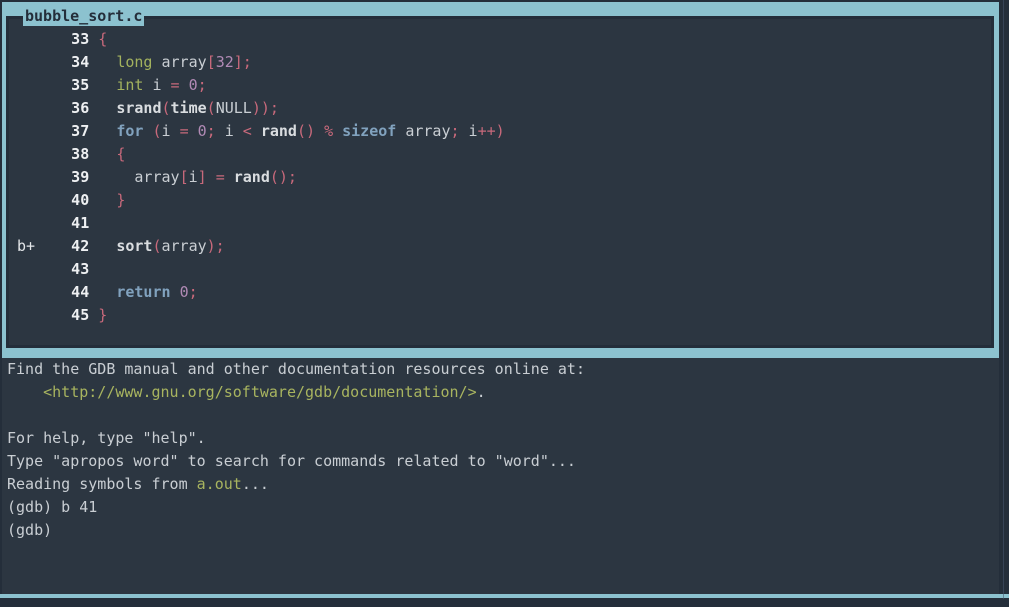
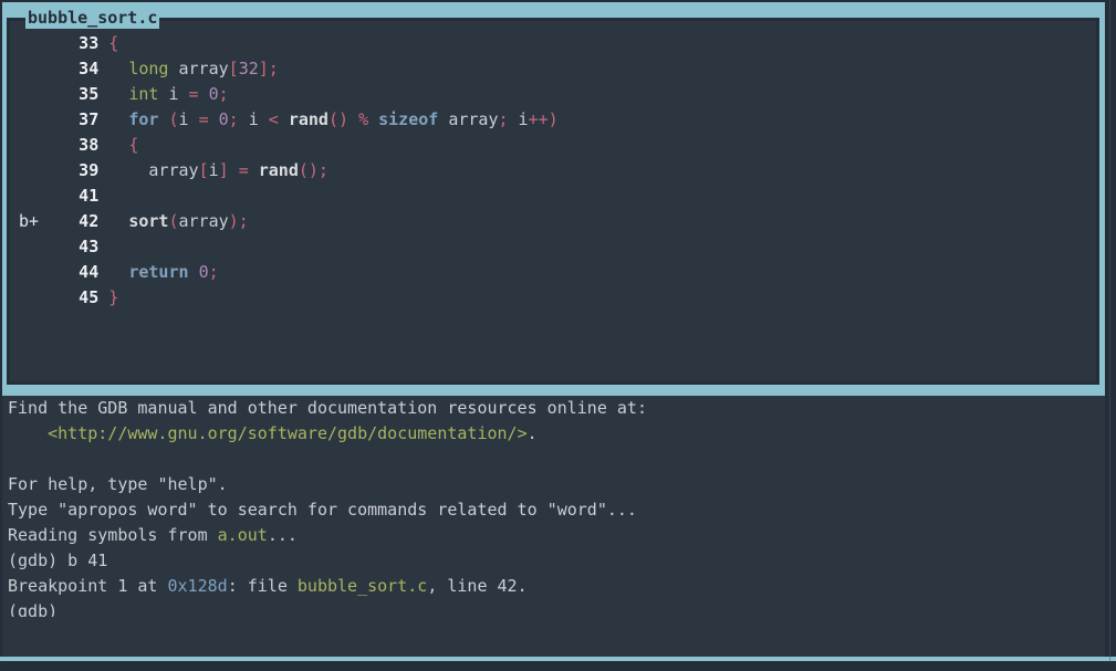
  bubble_sort.c
  33 {
  34 long array[32];
  35 int i = 0;
- 36 srand(time(NULL));
  37 for (i = 0; i < rand() % sizeof array; i++)
  38 {
  39 array[i] = rand();
- 40 }
  41
  b+ 42 sort(array);
  43
  44 return 0;
  45 }
  Find the GDB manual and other documentation resources online at:
  <http://www.gnu.org/software/gdb/documentation/>.
  For help, type "help".
  Type "apropos word" to search for commands related to "word"...
  Reading symbols from a.out...
  (gdb) b 41
+ Breakpoint 1 at 0x128d: file bubble_sort.c, line 42.
  (gdb)
